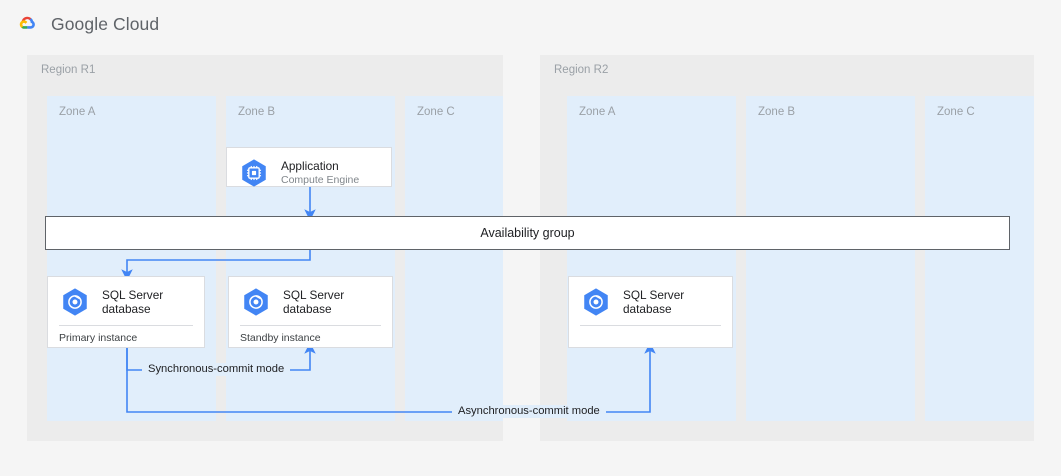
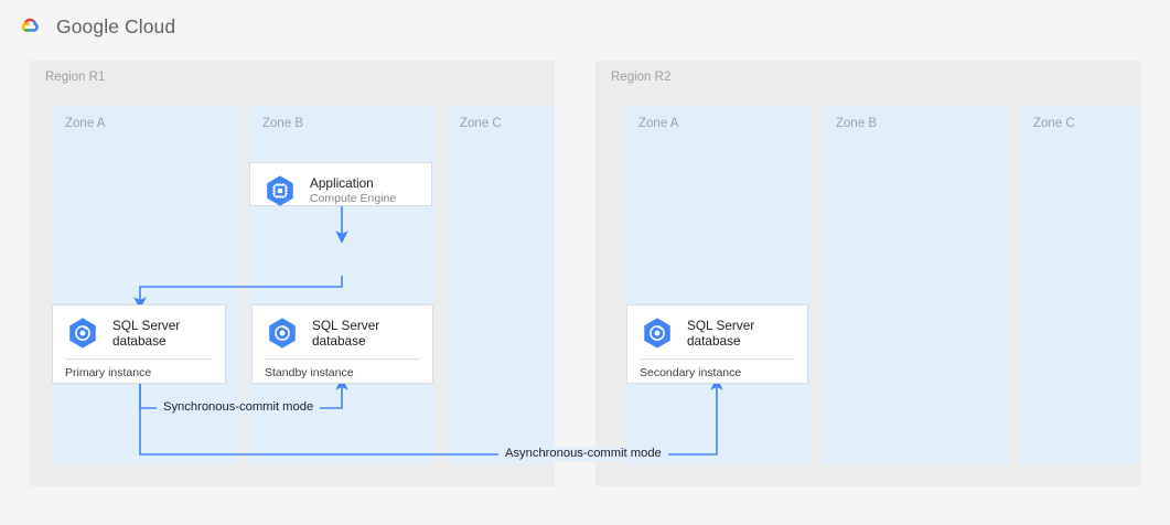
  Google Cloud
  Region R1
  Zone A
  Zone B
  Zone C
  Region R2
  Zone A
  Zone B
  Zone C
- Availability group
  Application
  Compute Engine
  SQL Server
  database
  Primary instance
  SQL Server
  database
  Standby instance
  SQL Server
  database
+ Secondary instance
  Synchronous-commit mode
  Asynchronous-commit mode
